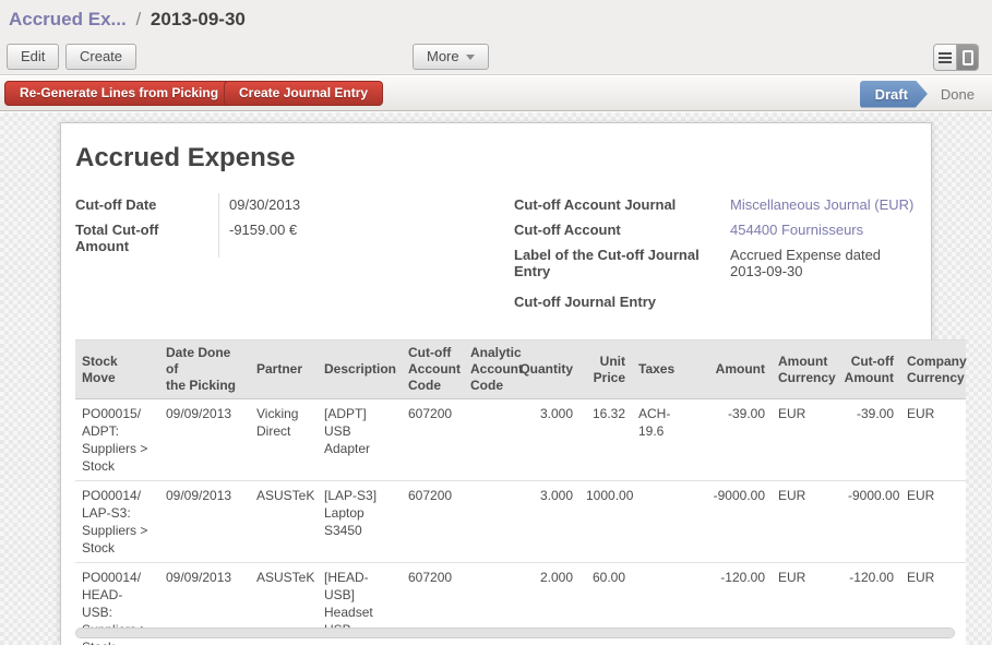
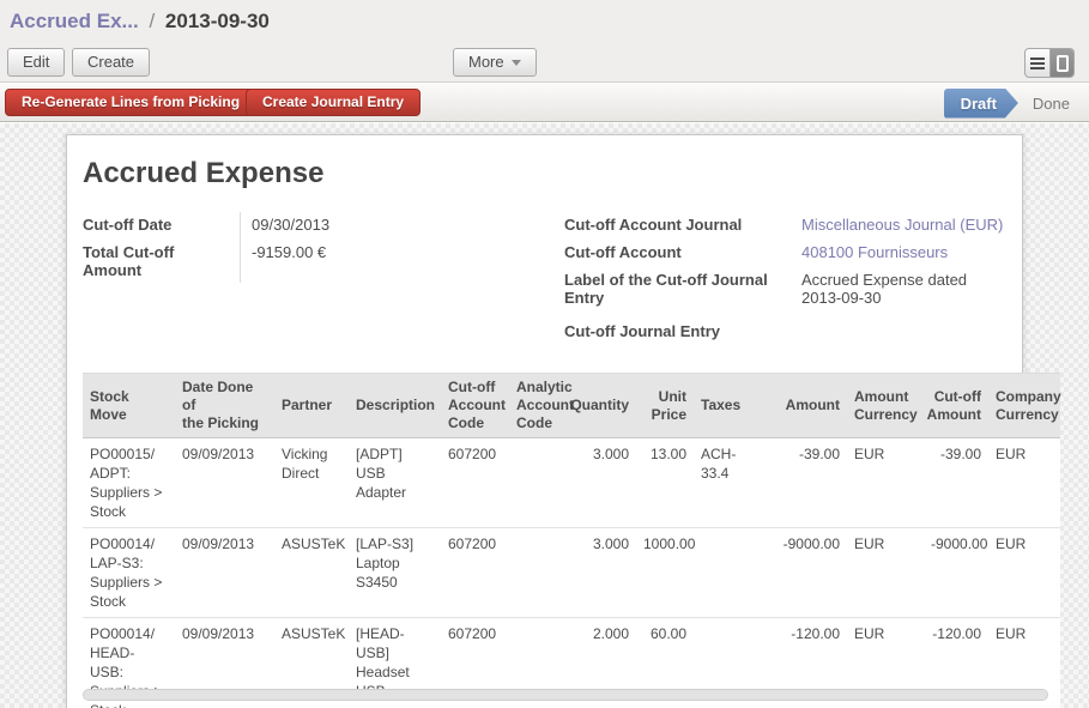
  Accrued Ex... / 2013-09-30
  Edit
  Create
  More
  Re-Generate Lines from Picking
  Create Journal Entry
  Draft
  Done
  Accrued Expense
  Cut-off Date
  09/30/2013
  Total Cut-off Amount
  -9159.00 €
  Cut-off Account Journal
  Miscellaneous Journal (EUR)
  Cut-off Account
- 454400 Fournisseurs
+ 408100 Fournisseurs
  Label of the Cut-off Journal Entry
  Accrued Expense dated
  2013-09-30
  Cut-off Journal Entry
  Stock Move
  Date Done of
  the Picking
  Partner
  Description
  Cut-off
  Account
  Code
  Analyti
  Accoun
  Code
  Quantity
  Unit
  Price
  Taxes
  Amount
  Amount
  Currency
  Cut-off
  Amount
  Company
  Currency
  PO00015/
  ADPT:
  Suppliers >
  Stock
  09/09/2013
  Vicking
  Direct
  [ADPT] USB
  Adapter
  607200
  3.000
- 16.32
+ 13.00
- ACH-19.6
+ ACH-33.4
  -39.00
  EUR
  -39.00
  EUR
  PO00014/
  LAP-S3:
  Suppliers >
  Stock
  09/09/2013
  ASUSTeK
  [LAP-S3]
  Laptop
  S3450
  607200
  3.000
  1000.00
  -9000.00
  EUR
  -9000.00
  EUR
  PO00014/
  HEAD-USB:
  09/09/2013
  ASUSTeK
  [HEAD-USB]
  Headset
  607200
  2.000
  60.00
  -120.00
  EUR
  -120.00
  EUR
